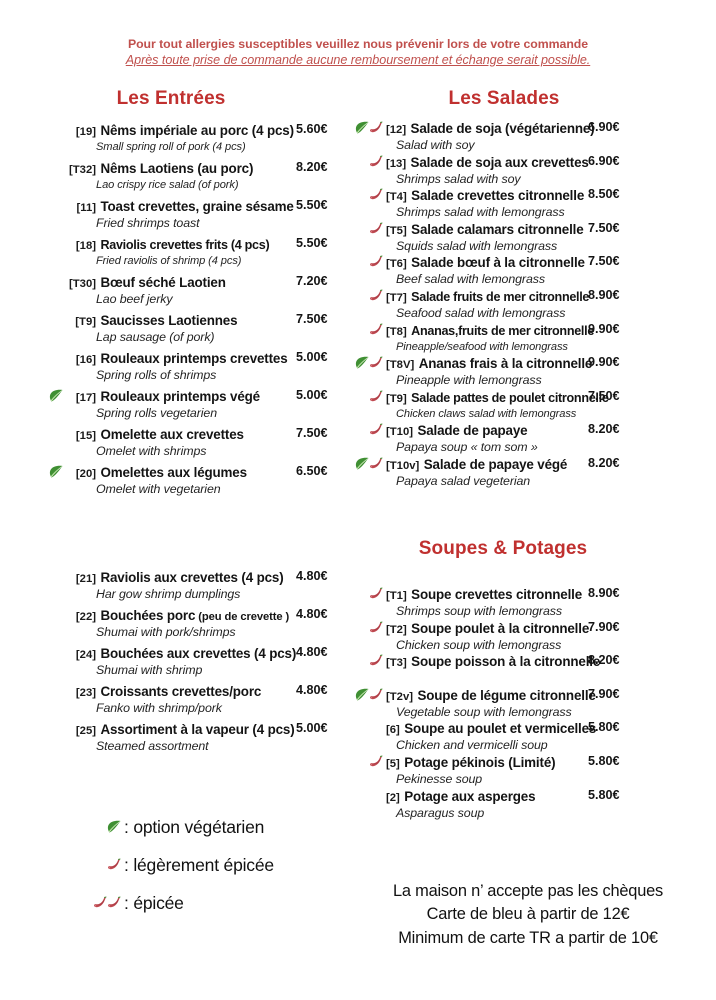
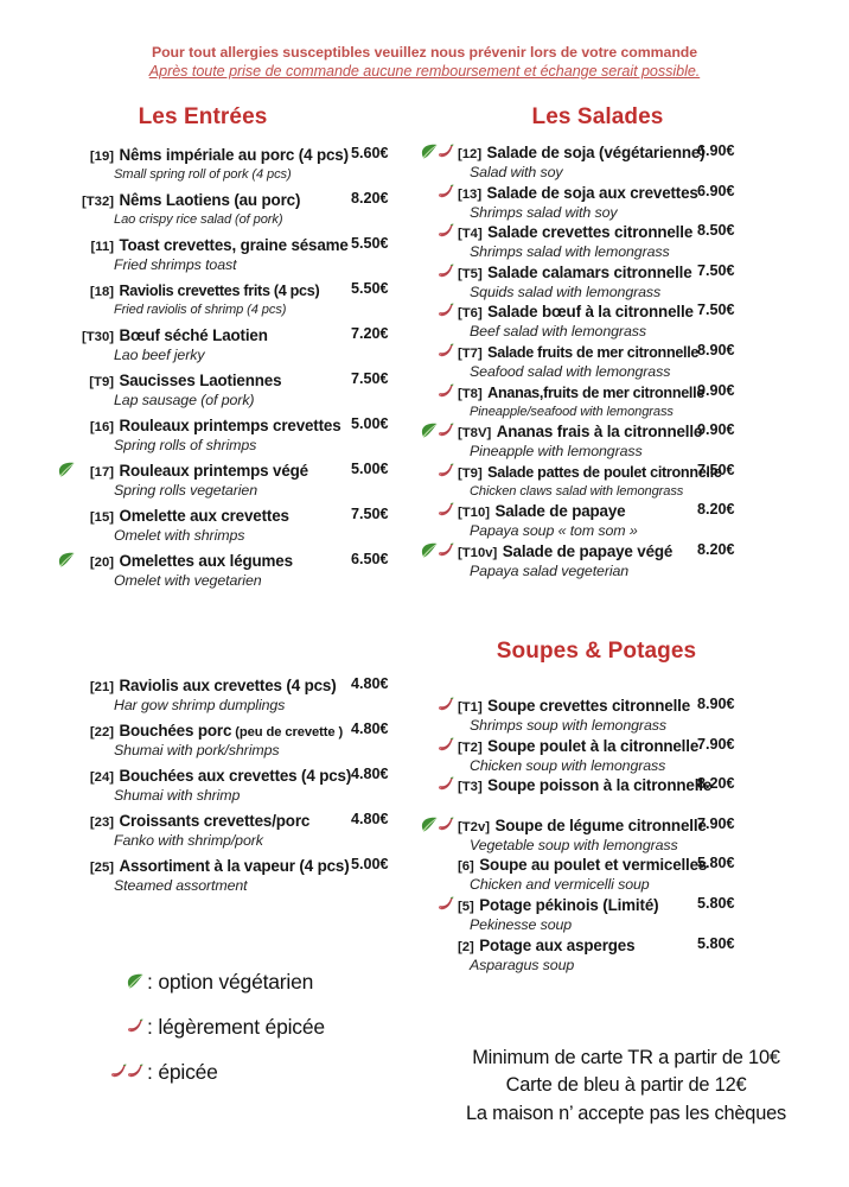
  Pour tout allergies susceptibles veuillez nous prévenir lors de votre commande
  Après toute prise de commande aucune remboursement et échange serait possible.
  Les Entrées
  [19] Nêms impériale au porc (4 pcs)
  5.60€
  Small spring roll of pork (4 pcs)
  [T32] Nêms Laotiens (au porc)
  8.20€
  Lao crispy rice salad (of pork)
  [11] Toast crevettes, graine sésame
  5.50€
  Fried shrimps toast
  [18] Raviolis crevettes frits (4 pcs)
  5.50€
  Fried raviolis of shrimp (4 pcs)
  [T30] Bœuf séché Laotien
  7.20€
  Lao beef jerky
  [T9] Saucisses Laotiennes
  7.50€
  Lap sausage (of pork)
  [16] Rouleaux printemps crevettes
  5.00€
  Spring rolls of shrimps
  [17] Rouleaux printemps végé
  5.00€
  Spring rolls vegetarien
  [15] Omelette aux crevettes
  7.50€
  Omelet with shrimps
  [20] Omelettes aux légumes
  6.50€
  Omelet with vegetarien
  Les Salades
  [12] Salade de soja (végétarienne)
  6.90€
  Salad with soy
  [13] Salade de soja aux crevettes
  6.90€
  Shrimps salad with soy
  [T4] Salade crevettes citronnelle
  8.50€
  Shrimps salad with lemongrass
  [T5] Salade calamars citronnelle
  7.50€
  Squids salad with lemongrass
  [T6] Salade bœuf à la citronnelle
  7.50€
  Beef salad with lemongrass
  [T7] Salade fruits de mer citronnelle
  8.90€
  Seafood salad with lemongrass
  [T8] Ananas,fruits de mer citronnelle
  9.90€
  Pineapple/seafood with lemongrass
  [T8V] Ananas frais à la citronnelle
  9.90€
  Pineapple with lemongrass
  [T9] Salade pattes de poulet citronnelle
  7.50€
  Chicken claws salad with lemongrass
  [T10] Salade de papaye
  8.20€
  Papaya soup « tom som »
  [T10v] Salade de papaye végé
  8.20€
  Papaya salad vegeterian
  [21] Raviolis aux crevettes (4 pcs)
  4.80€
  Har gow shrimp dumplings
  [22] Bouchées porc (peu de crevette )
  4.80€
  Shumai with pork/shrimps
  [24] Bouchées aux crevettes (4 pcs)
  4.80€
  Shumai with shrimp
  [23] Croissants crevettes/porc
  4.80€
  Fanko with shrimp/pork
  [25] Assortiment à la vapeur (4 pcs)
  5.00€
  Steamed assortment
  Soupes & Potages
  [T1] Soupe crevettes citronnelle
  8.90€
  Shrimps soup with lemongrass
  [T2] Soupe poulet à la citronnelle
  7.90€
  Chicken soup with lemongrass
  [T3] Soupe poisson à la citronnelle
  8.20€
  [T2v] Soupe de légume citronnelle
  7.90€
  Vegetable soup with lemongrass
  [6] Soupe au poulet et vermicelles
  5.80€
  Chicken and vermicelli soup
  [5] Potage pékinois (Limité)
  5.80€
  Pekinesse soup
  [2] Potage aux asperges
  5.80€
  Asparagus soup
  : option végétarien
  : légèrement épicée
  : épicée
- La maison n’ accepte pas les chèques
+ Minimum de carte TR a partir de 10€
  Carte de bleu à partir de 12€
- Minimum de carte TR a partir de 10€
+ La maison n’ accepte pas les chèques
